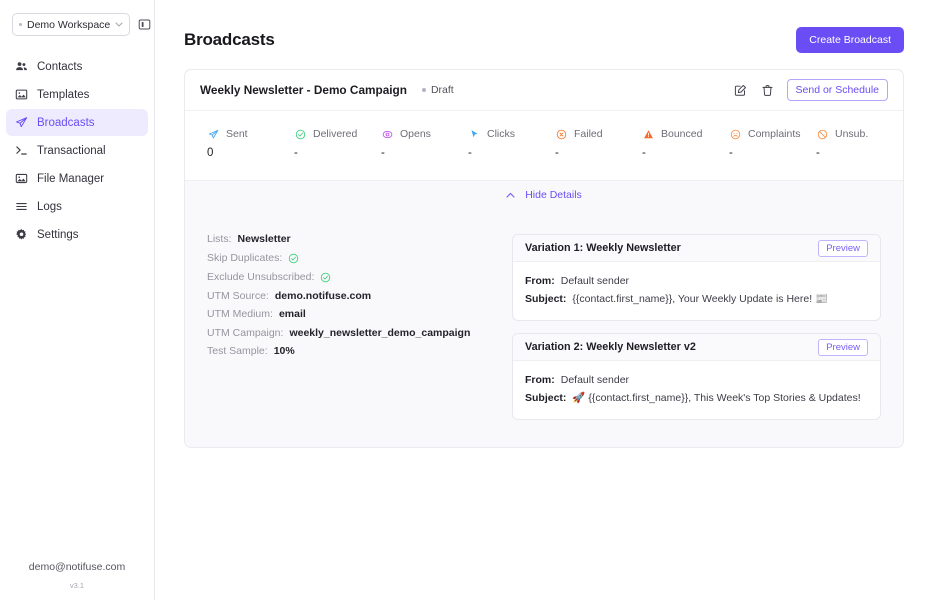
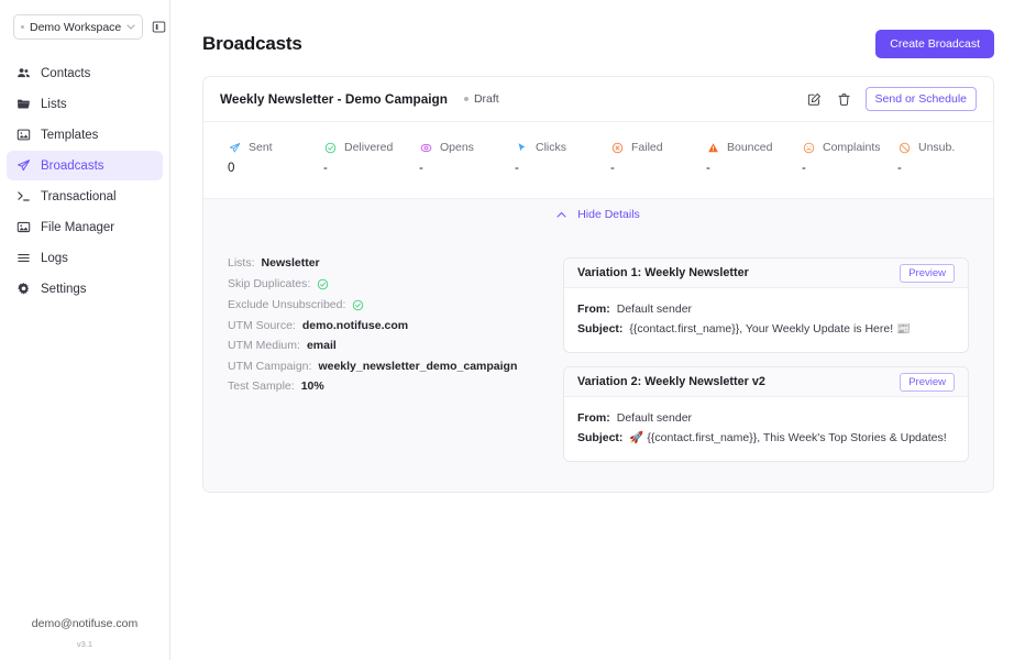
  Demo Workspace
  Contacts
+ Lists
  Templates
  Broadcasts
  Transactional
  File Manager
  Logs
  Settings
  demo@notifuse.com
  v3.1
  Broadcasts
  Create Broadcast
  Weekly Newsletter - Demo Campaign
  Draft
  Send or Schedule
  Sent
  0
  Delivered
  -
  Opens
  -
  Clicks
  -
  Failed
  -
  Bounced
  -
  Complaints
  -
  Unsub.
  -
  Hide Details
  Lists:
  Newsletter
  Skip Duplicates:
  Exclude Unsubscribed:
  UTM Source:
  demo.notifuse.com
  UTM Medium:
  email
  UTM Campaign:
  weekly_newsletter_demo_campaign
  Test Sample:
  10%
  Variation 1: Weekly Newsletter
  Preview
  From:
  Default sender
  Subject:
  {{contact.first_name}}, Your Weekly Update is Here! 📰
  Variation 2: Weekly Newsletter v2
  Preview
  From:
  Default sender
  Subject:
  🚀 {{contact.first_name}}, This Week's Top Stories & Updates!
